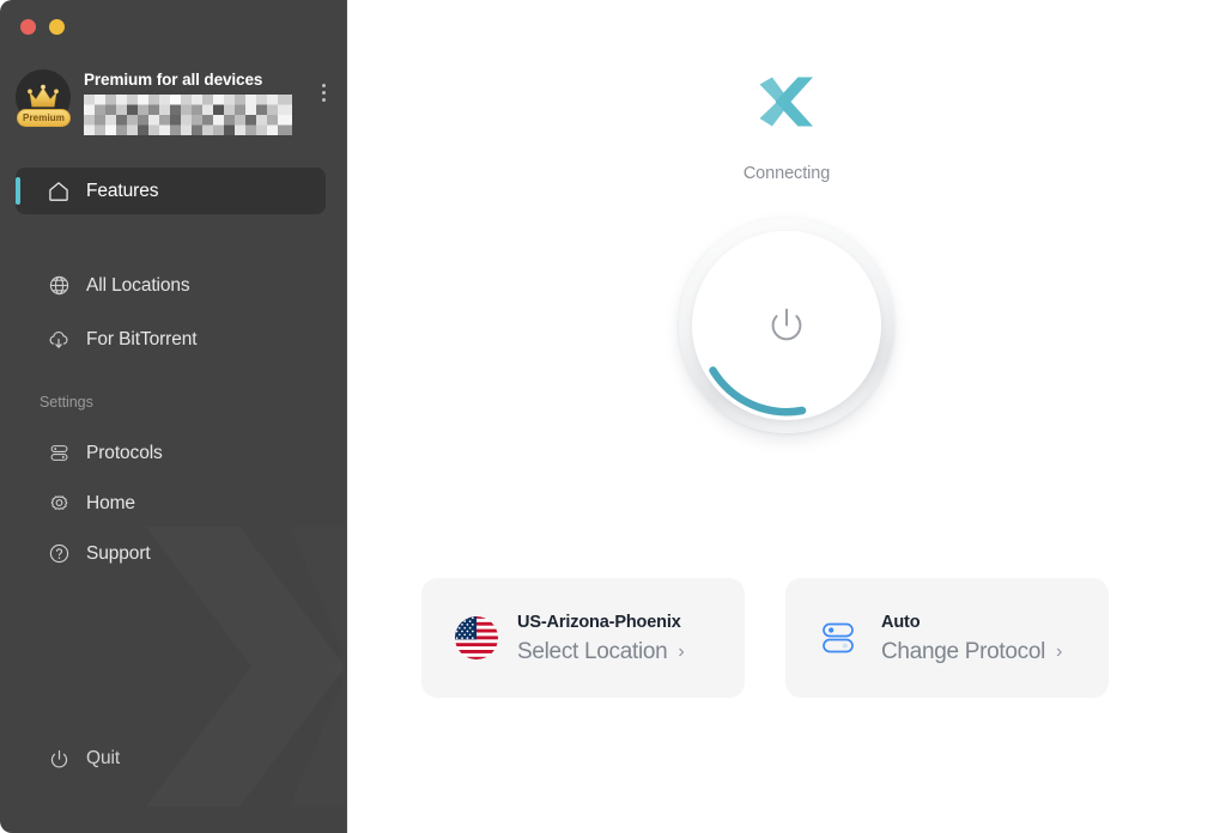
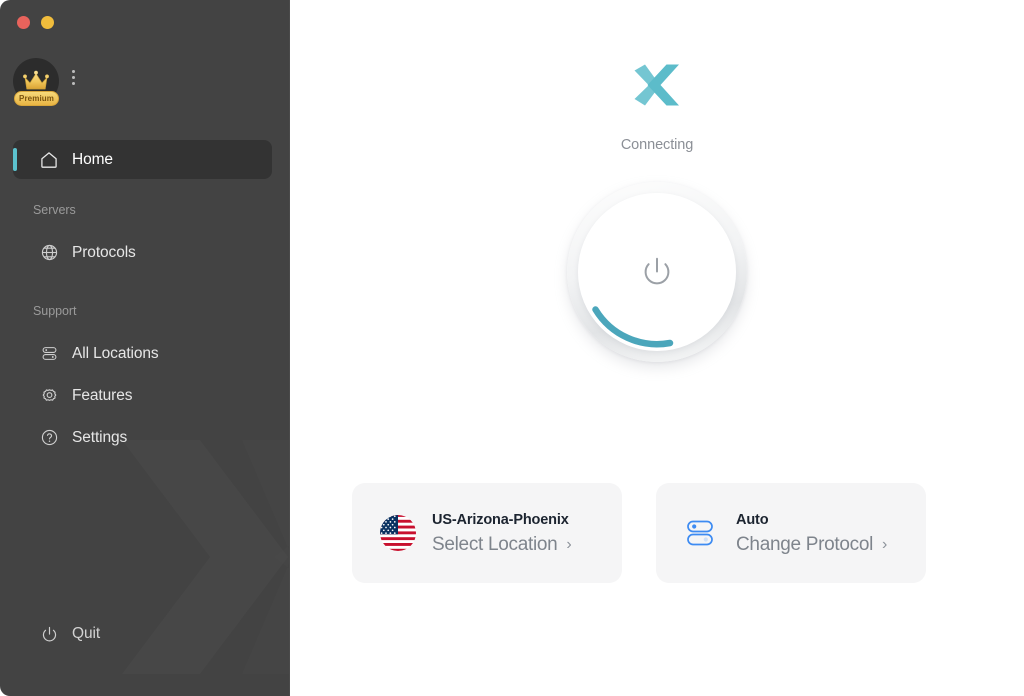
  Premium
- Premium for all devices
- Features
+ Home
+ Servers
- All Locations
+ Protocols
- For BitTorrent
- Settings
+ Support
- Protocols
+ All Locations
- Home
+ Features
- Support
+ Settings
  Quit
  Connecting
  US-Arizona-Phoenix
  Select Location
  ›
  Auto
  Change Protocol
  ›
